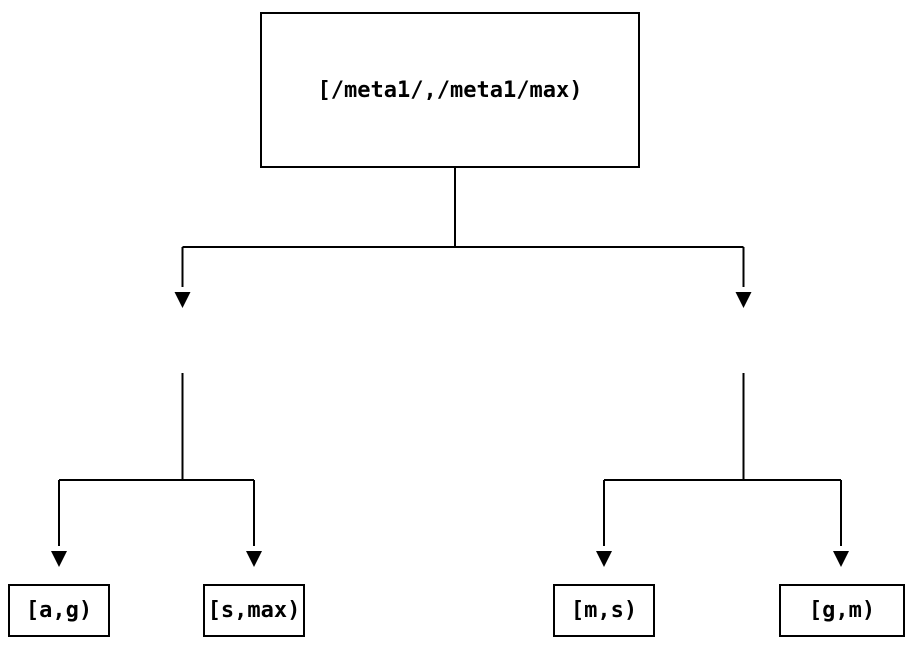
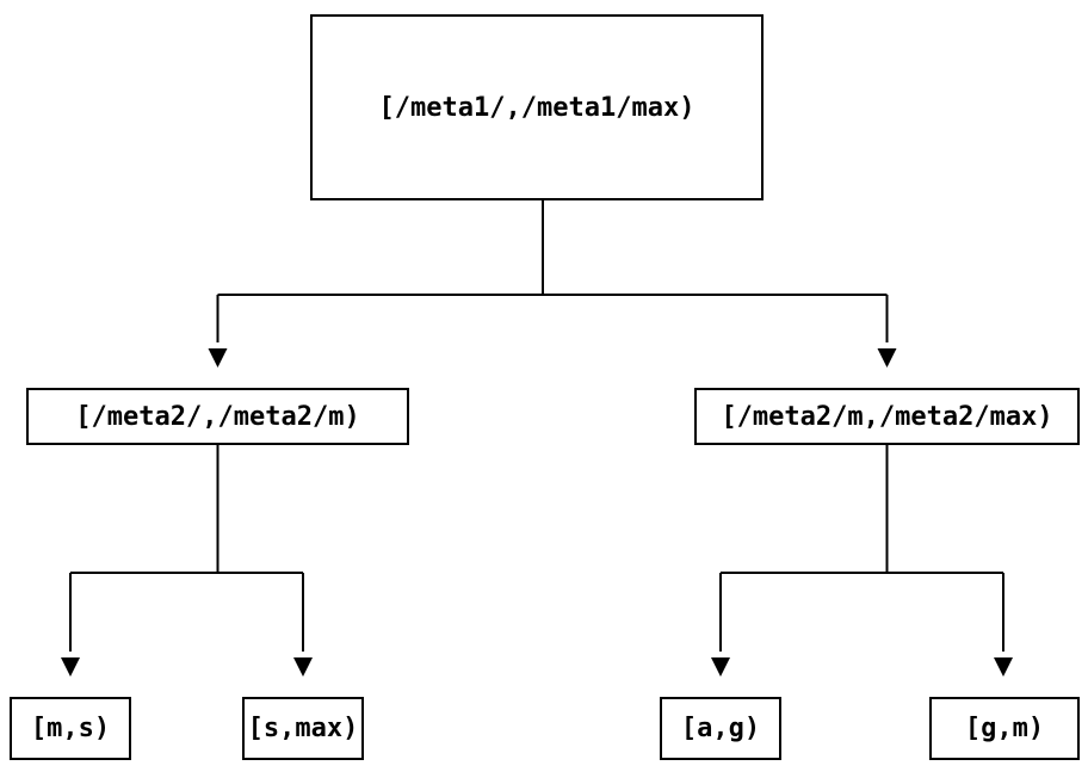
  [/meta1/,/meta1/max)
+ [/meta2/,/meta2/m)
+ [/meta2/m,/meta2/max)
- [a,g)
+ [m,s)
  [s,max)
- [m,s)
+ [a,g)
  [g,m)
